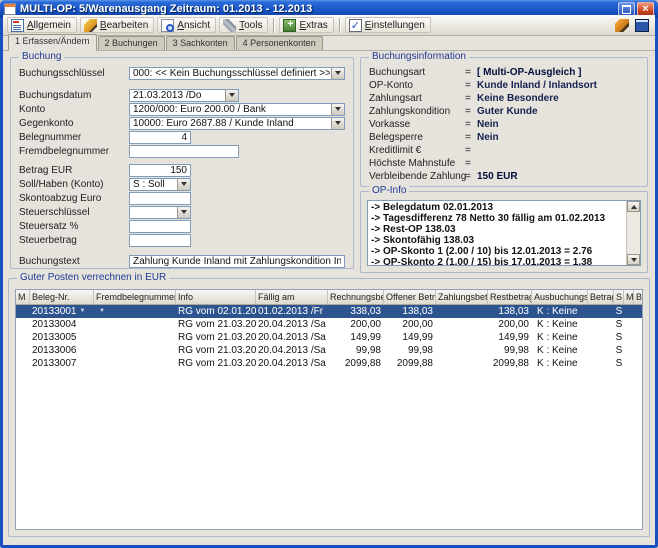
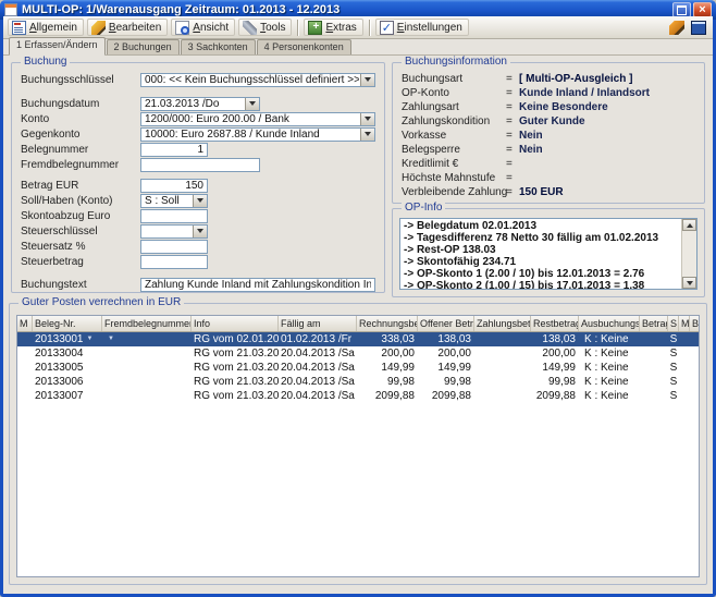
- MULTI-OP: 5/Warenausgang Zeitraum: 01.2013 - 12.2013
+ MULTI-OP: 1/Warenausgang Zeitraum: 01.2013 - 12.2013
  ×
  Allgemein
  Bearbeiten
  Ansicht
  Tools
  Extras
  Einstellungen
  1 Erfassen/Ändern
  2 Buchungen
  3 Sachkonten
  4 Personenkonten
  Buchung
  Buchungsschlüssel
  000: << Kein Buchungsschlüssel definiert >>
  Buchungsdatum
  21.03.2013 /Do
  Konto
  1200/000: Euro 200.00 / Bank
  Gegenkonto
  10000: Euro 2687.88 / Kunde Inland
  Belegnummer
- 4
+ 1
  Fremdbelegnummer
  Betrag EUR
  150
  Soll/Haben (Konto)
  S : Soll
  Skontoabzug Euro
  Steuerschlüssel
  Steuersatz %
  Steuerbetrag
  Buchungstext
  Zahlung Kunde Inland mit Zahlungskondition In
  Buchungsinformation
  Buchungsart
  =
  [ Multi-OP-Ausgleich ]
  OP-Konto
  =
  Kunde Inland / Inlandsort
  Zahlungsart
  =
  Keine Besondere
  Zahlungskondition
  =
  Guter Kunde
  Vorkasse
  =
  Nein
  Belegsperre
  =
  Nein
  Kreditlimit €
  =
  Höchste Mahnstufe
  =
  Verbleibende Zahlung
  =
  150 EUR
  OP-Info
  -> Belegdatum 02.01.2013
  -> Tagesdifferenz 78 Netto 30 fällig am 01.02.2013
  -> Rest-OP 138.03
- -> Skontofähig 138.03
+ -> Skontofähig 234.71
  -> OP-Skonto 1 (2.00 / 10) bis 12.01.2013 = 2.76
  -> OP-Skonto 2 (1.00 / 15) bis 17.01.2013 = 1.38
  Guter Posten verrechnen in EUR
  M
  Beleg-Nr.
  Fremdbelegnummer
  Info
  Fällig am
  Rechnungsbe
  Offener Betr
  Zahlungsbet
  Restbetrag
  Ausbuchungs
  Betra
  S
  M
  B
  20133001
  RG vom 02.01.20
  01.02.2013 /Fr
  338,03
  138,03
  138,03
  K : Keine
  S
  20133004
  RG vom 21.03.20
  20.04.2013 /Sa
  200,00
  200,00
  200,00
  K : Keine
  S
  20133005
  RG vom 21.03.20
  20.04.2013 /Sa
  149,99
  149,99
  149,99
  K : Keine
  S
  20133006
  RG vom 21.03.20
  20.04.2013 /Sa
  99,98
  99,98
  99,98
  K : Keine
  S
  20133007
  RG vom 21.03.20
  20.04.2013 /Sa
  2099,88
  2099,88
  2099,88
  K : Keine
  S
